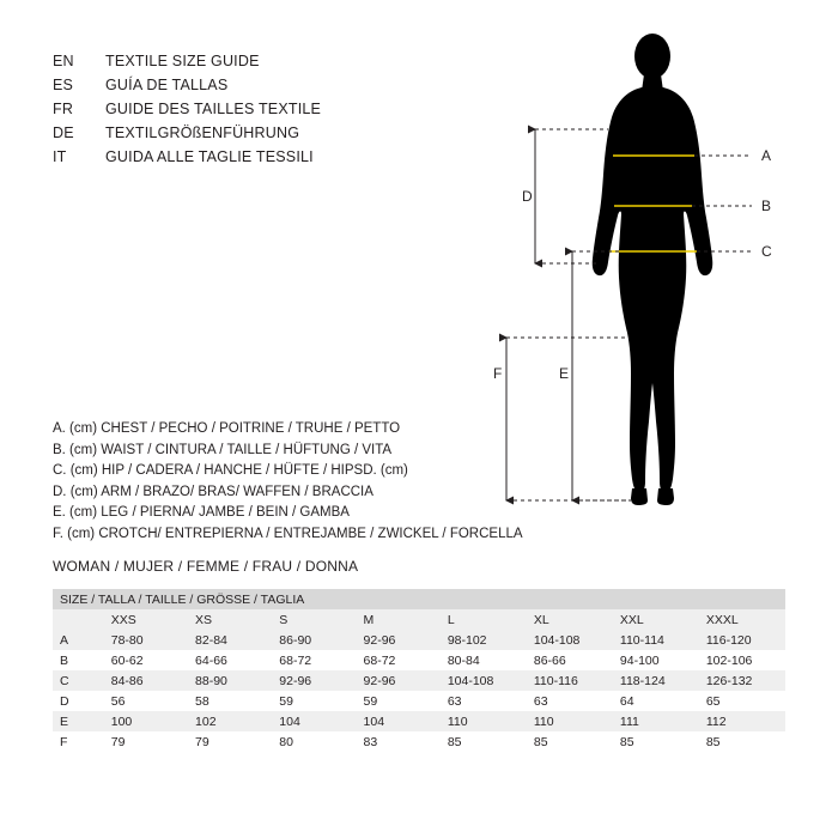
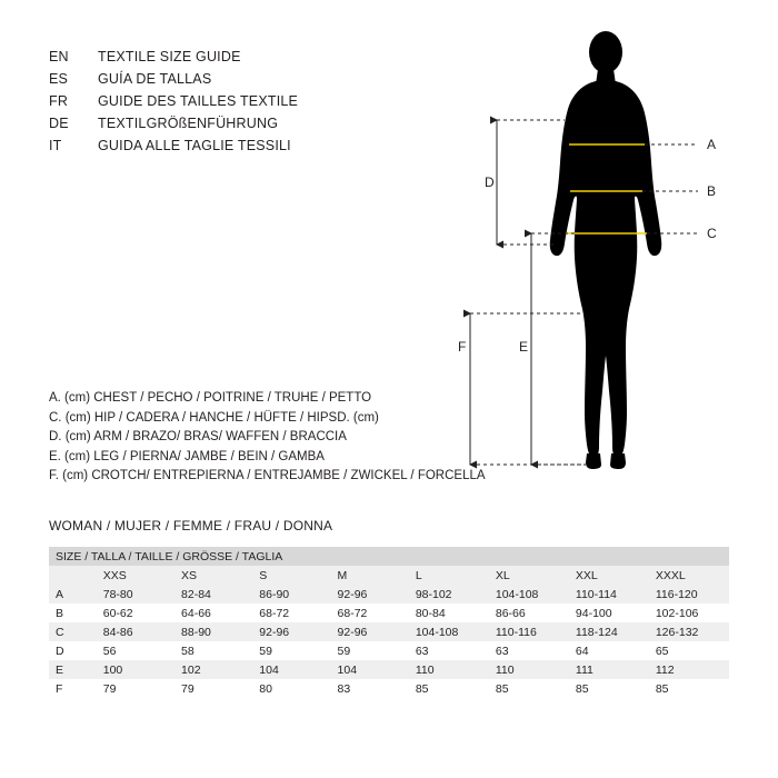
  EN
  TEXTILE SIZE GUIDE
  ES
  GUÍA DE TALLAS
  FR
  GUIDE DES TAILLES TEXTILE
  DE
  TEXTILGRÖßENFÜHRUNG
  IT
  GUIDA ALLE TAGLIE TESSILI
  A
  B
  C
  D
  E
  F
  A. (cm) CHEST / PECHO / POITRINE / TRUHE / PETTO
- B. (cm) WAIST / CINTURA / TAILLE / HÜFTUNG / VITA
  C. (cm) HIP / CADERA / HANCHE / HÜFTE / HIPSD. (cm)
  D. (cm) ARM / BRAZO/ BRAS/ WAFFEN / BRACCIA
  E. (cm) LEG / PIERNA/ JAMBE / BEIN / GAMBA
  F. (cm) CROTCH/ ENTREPIERNA / ENTREJAMBE / ZWICKEL / FORCELLA
  WOMAN / MUJER / FEMME / FRAU / DONNA
  SIZE / TALLA / TAILLE / GRÖSSE / TAGLIA
  	XXS	XS	S	M	L	XL	XXL	XXXL
  A	78-80	82-84	86-90	92-96	98-102	104-108	110-114	116-120
  B	60-62	64-66	68-72	68-72	80-84	86-66	94-100	102-106
  C	84-86	88-90	92-96	92-96	104-108	110-116	118-124	126-132
  D	56	58	59	59	63	63	64	65
  E	100	102	104	104	110	110	111	112
  F	79	79	80	83	85	85	85	85
